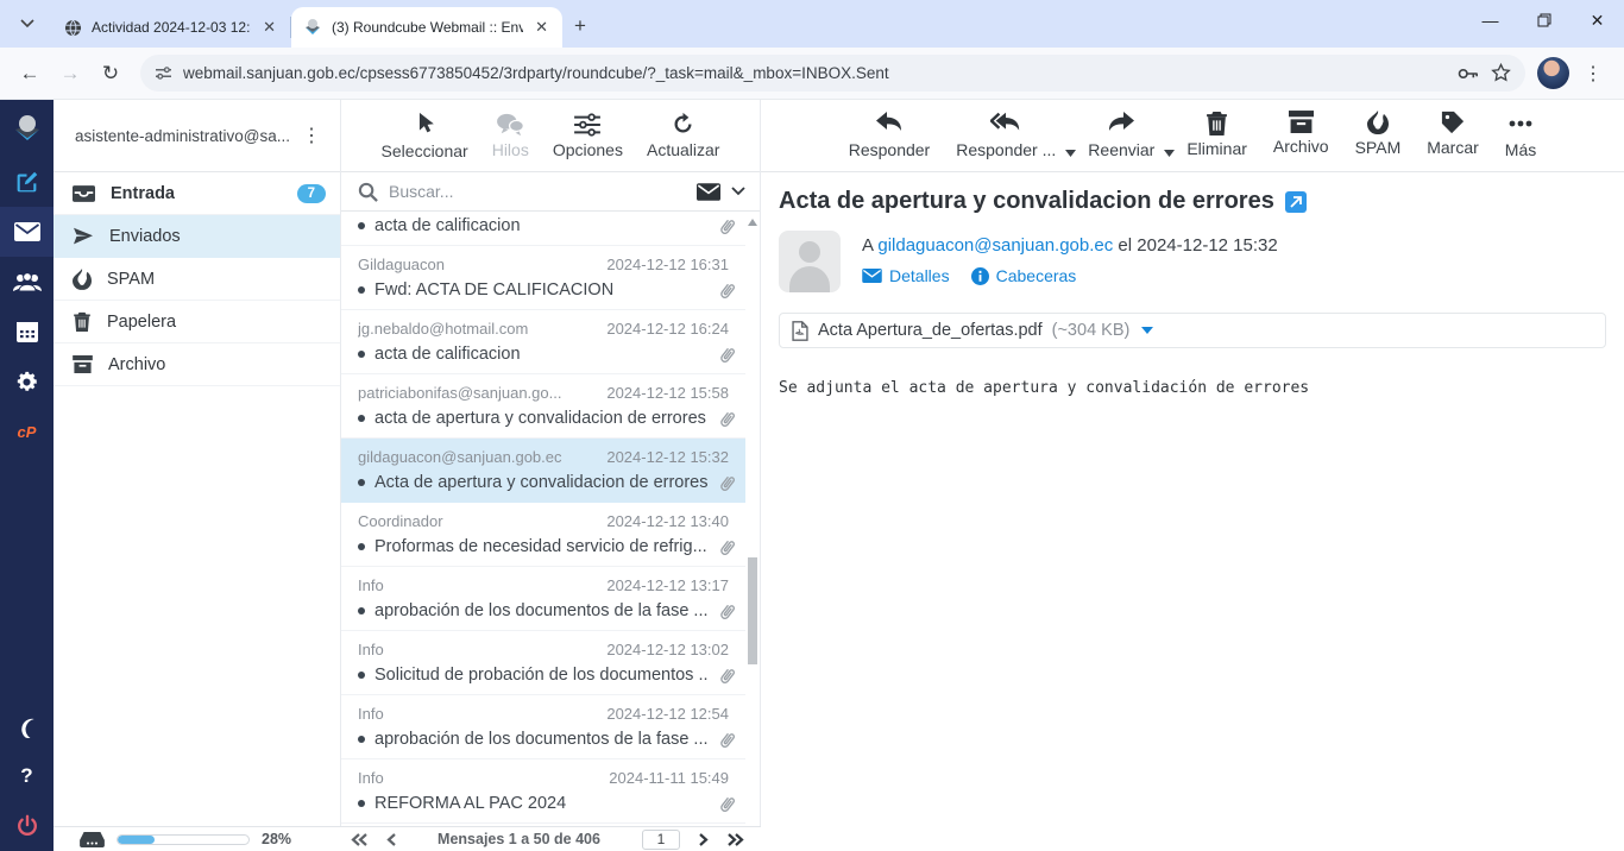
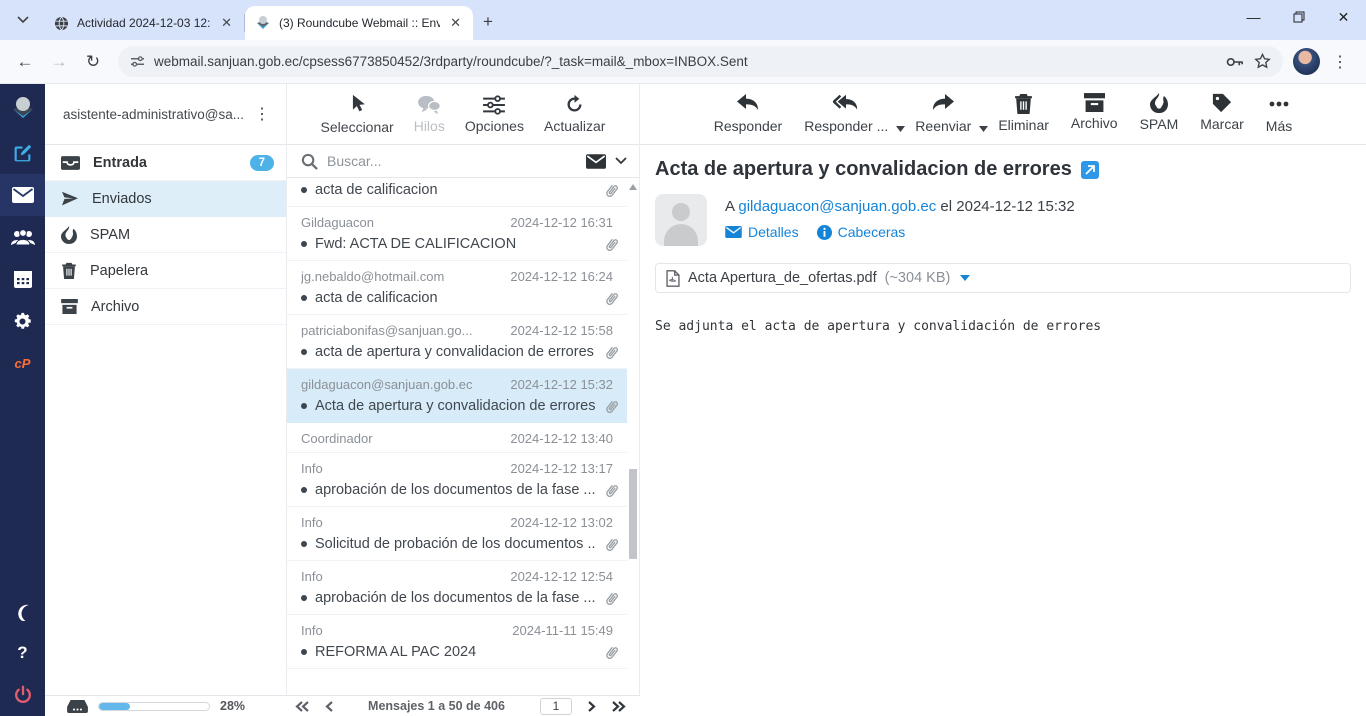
  Actividad 2024-12-03 12:
  ✕
  (3) Roundcube Webmail :: Env
  ✕
  +
  —
  ✕
  ←
  →
  ↻
  webmail.sanjuan.gob.ec/cpsess6773850452/3rdparty/roundcube/?_task=mail&_mbox=INBOX.Sent
  ⋮
  cP
  ?
  asistente-administrativo@sa...
  ⋮
  Entrada
  7
  Enviados
  SPAM
  Papelera
  Archivo
  Seleccionar
  Hilos
  Opciones
  Actualizar
  Buscar...
  acta de calificacion
  Gildaguacon
  2024-12-12 16:31
  Fwd: ACTA DE CALIFICACION
  jg.nebaldo@hotmail.com
  2024-12-12 16:24
  acta de calificacion
  patriciabonifas@sanjuan.go...
  2024-12-12 15:58
  acta de apertura y convalidacion de errores
  gildaguacon@sanjuan.gob.ec
  2024-12-12 15:32
  Acta de apertura y convalidacion de errores
  Coordinador
  2024-12-12 13:40
- Proformas de necesidad servicio de refrig...
  Info
  2024-12-12 13:17
  aprobación de los documentos de la fase ...
  Info
  2024-12-12 13:02
  Solicitud de probación de los documentos ..
  Info
  2024-12-12 12:54
  aprobación de los documentos de la fase ...
  Info
  2024-11-11 15:49
  REFORMA AL PAC 2024
  Responder
  Responder ...
  Reenviar
  Eliminar
  Archivo
  SPAM
  Marcar
  Más
  Acta de apertura y convalidacion de errores
  A gildaguacon@sanjuan.gob.ec el 2024-12-12 15:32
  Detalles
  Cabeceras
  Acta Apertura_de_ofertas.pdf
  (~304 KB)
  Se adjunta el acta de apertura y convalidación de errores
  28%
  Mensajes 1 a 50 de 406
  1
